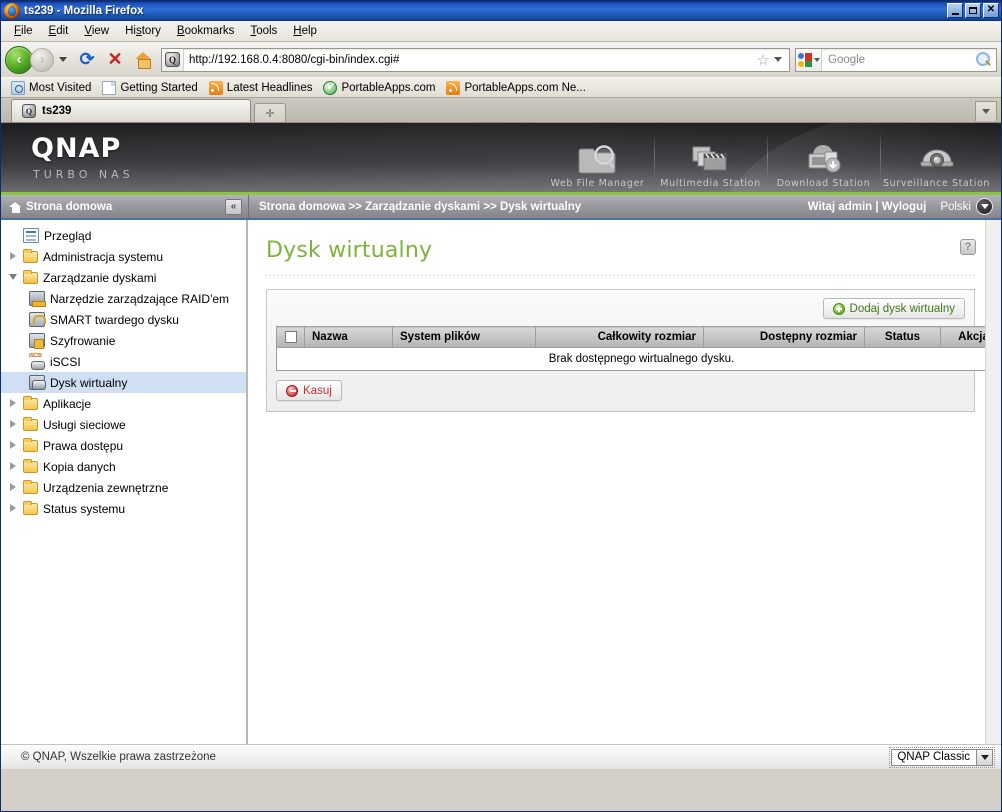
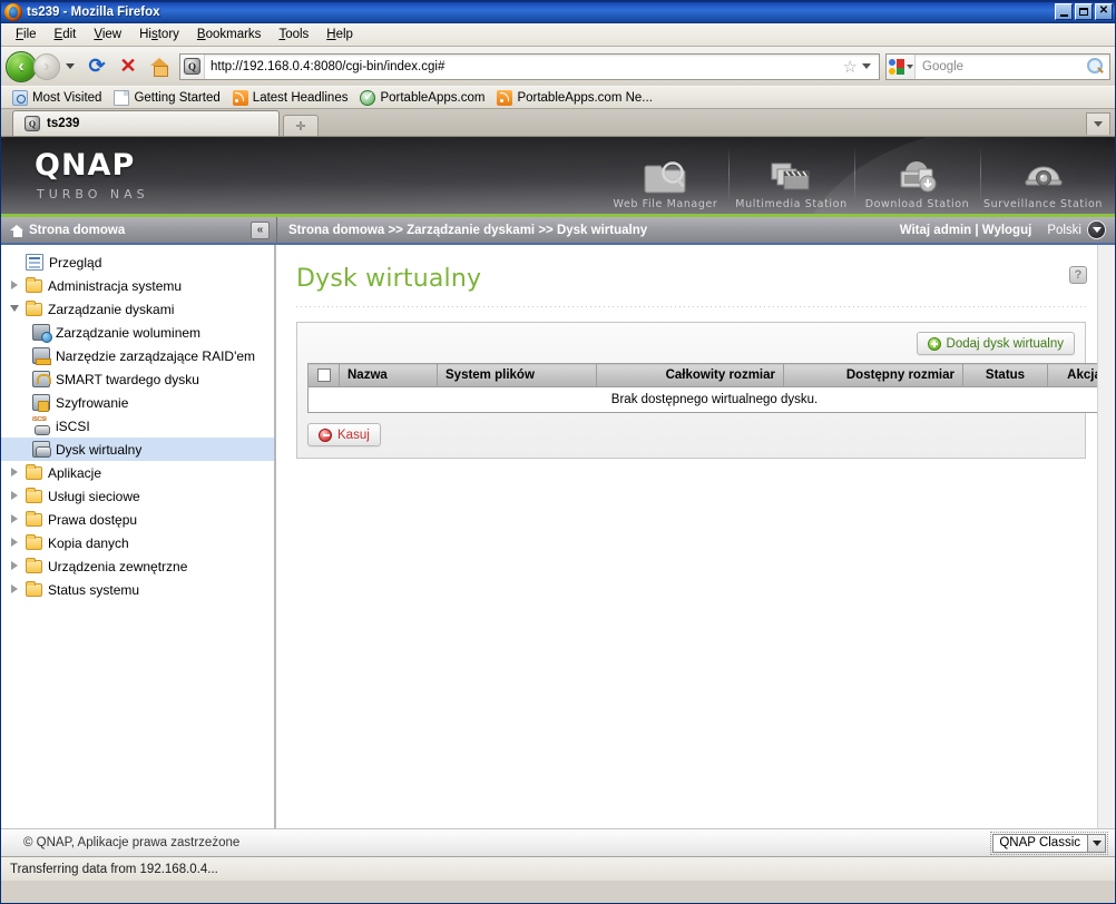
  ts239 - Mozilla Firefox
  ✕
  File
  Edit
  View
  History
  Bookmarks
  Tools
  Help
  ‹
  ›
  ⟳
  ✕
  Q
  http://192.168.0.4:8080/cgi-bin/index.cgi#
  ☆
  Google
  Most Visited
  Getting Started
  Latest Headlines
  PortableApps.com
  PortableApps.com Ne...
  Q
  ts239
  ✛
  QNAP
  TURBO NAS
  Web File Manager
  Multimedia St
  Strona domowa
  «
  Strona domowa >> Zarządzanie dyskami >> Dysk wirtualny
  Witaj admin | Wyloguj
  Polski
  Przegląd
  Administracja systemu
  Zarządzanie dyskami
+ Zarządzanie woluminem
  Narzędzie zarządzające RAID'em
  SMART twardego dysku
  Szyfrowanie
  iSCSI
  Dysk wirtualny
  Aplikacje
  Usługi sieciowe
  Prawa dostępu
  Kopia danych
  Urządzenia zewnętrzne
  Status systemu
  Dysk wirtualny
  ?
  Dodaj dysk wirtualny
  	Nazwa	System plików	Całkowity rozmiar	Dostępny rozmiar	Status	Akcj
  Brak dostępnego wirtualnego dysku.
  Kasuj
- © QNAP, Wszelkie prawa zastrzeżone
+ © QNAP, Aplikacje prawa zastrzeżone
  QNAP Classic
+ Transferring data from 192.168.0.4...
